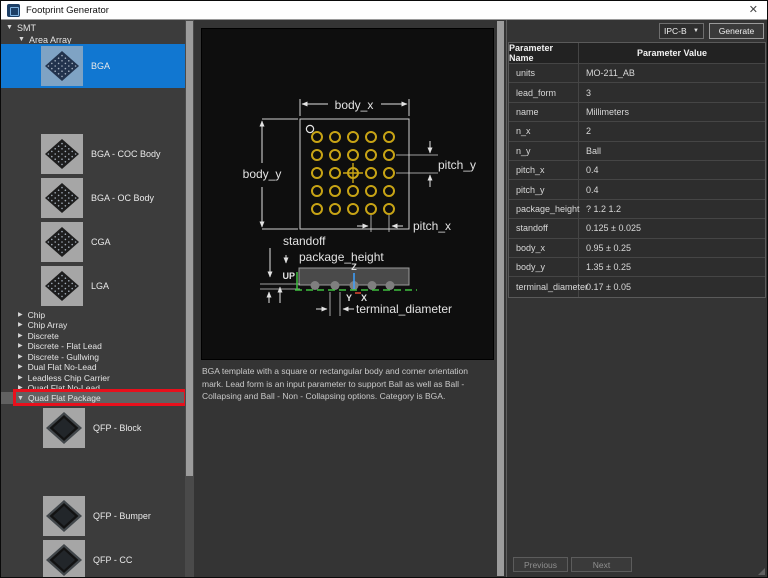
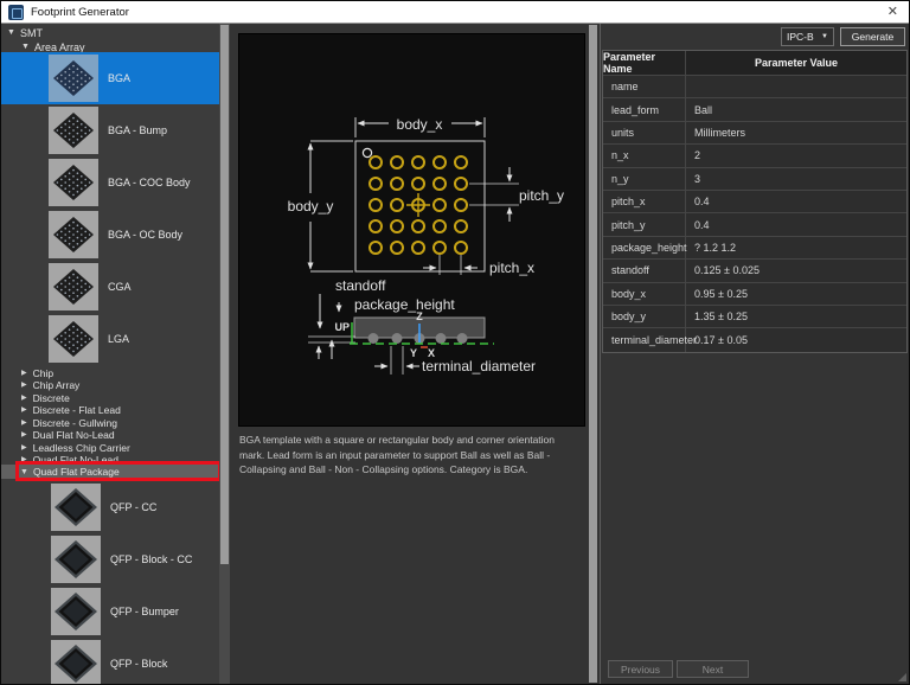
  Footprint Generator
  ✕
  SMT
  Area Array
  BGA
+ BGA - Bump
  BGA - COC Body
  BGA - OC Body
  CGA
  LGA
  Chip
  Chip Array
  Discrete
  Discrete - Flat Lead
  Discrete - Gullwing
  Dual Flat No-Lead
  Leadless Chip Carrier
  Quad Flat No-Lead
  Quad Flat Package
- QFP - Block
+ QFP - CC
+ QFP - Block - CC
  QFP - Bumper
- QFP - CC
+ QFP - Block
  body_x
  body_y
  pitch_y
  pitch_x
  standoff
  package_height
  UP
  Z
  Y
  X
  terminal_diameter
  BGA template with a square or rectangular body and corner orientation mark. Lead form is an input parameter to support Ball as well as Ball - Collapsing and Ball - Non - Collapsing options. Category is BGA.
  IPC-B
  Generate
  Parameter Name
  Parameter Value
- units
+ name
- MO-211_AB
  lead_form
- 3
+ Ball
- name
+ units
  Millimeters
  n_x
  2
  n_y
- Ball
+ 3
  pitch_x
  0.4
  pitch_y
  0.4
  package_height
  ? 1.2 1.2
  standoff
  0.125 ± 0.025
  body_x
  0.95 ± 0.25
  body_y
  1.35 ± 0.25
  terminal_diamet
  0.17 ± 0.05
  Previous
  Next
